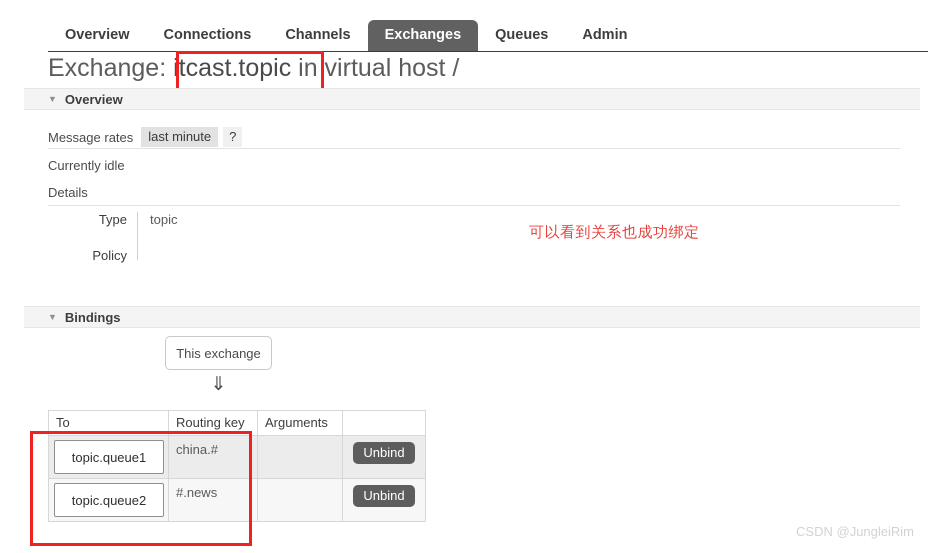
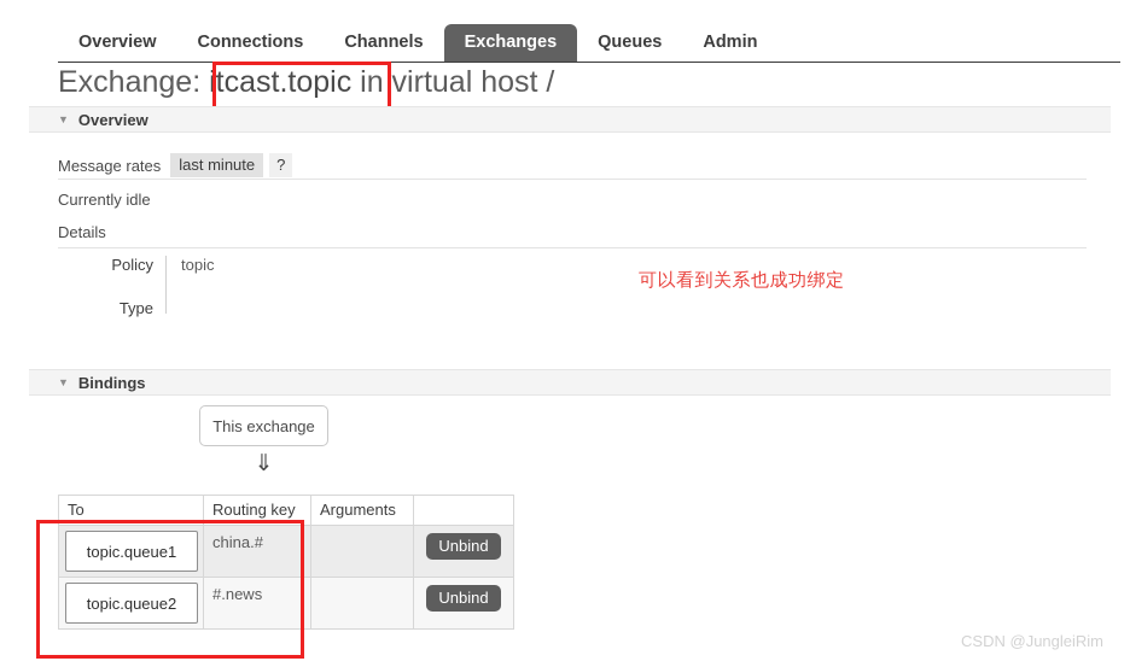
  Overview
  Connections
  Channels
  Exchanges
  Queues
  Admin
  Exchange: itcast.topic in virtual host /
  ▼
  Overview
  Message rates
  last minute
  ?
  Currently idle
  Details
- Type
+ Policy
  topic
- Policy
+ Type
  可以看到关系也成功绑定
  ▼
  Bindings
  This exchange
  ⇓
  To	Routing key	Arguments
  topic.queue1	china.#		Unbind
  topic.queue2	#.news		Unbind
  CSDN @JungleiRim
